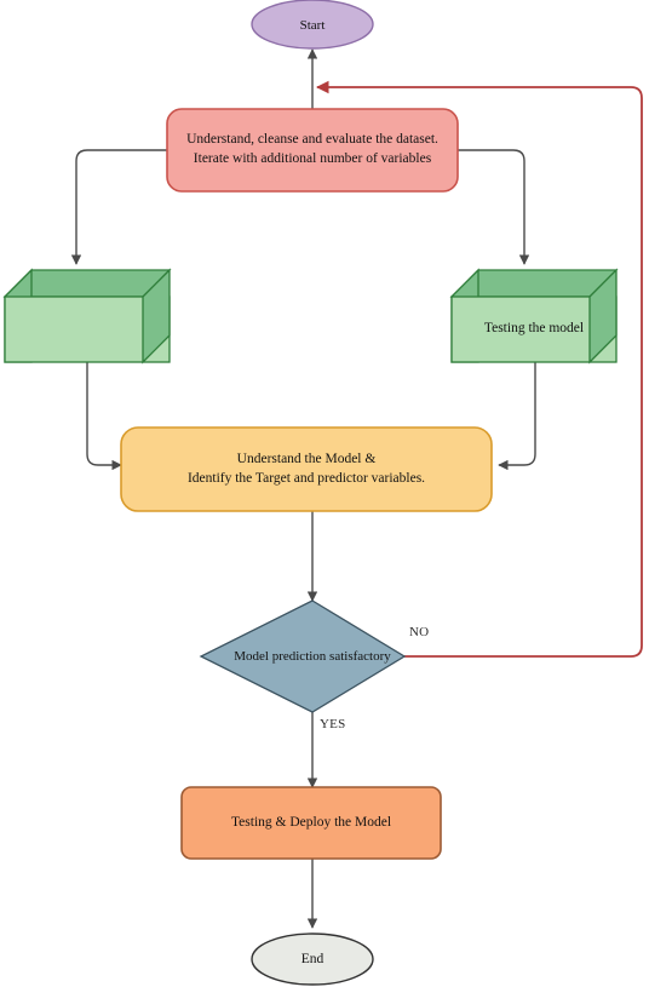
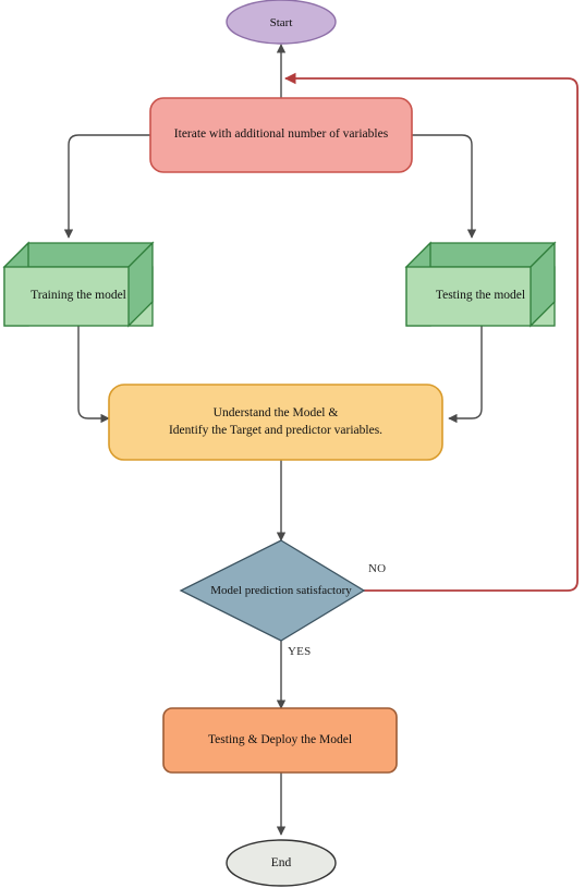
  Start
- Understand, cleanse and evaluate the dataset.
  Iterate with additional number of variables
+ Training the model
  Testing the model
  Understand the Model &
  Identify the Target and predictor variables.
  Model prediction satisfactory
  Testing & Deploy the Model
  End
  NO
  YES
